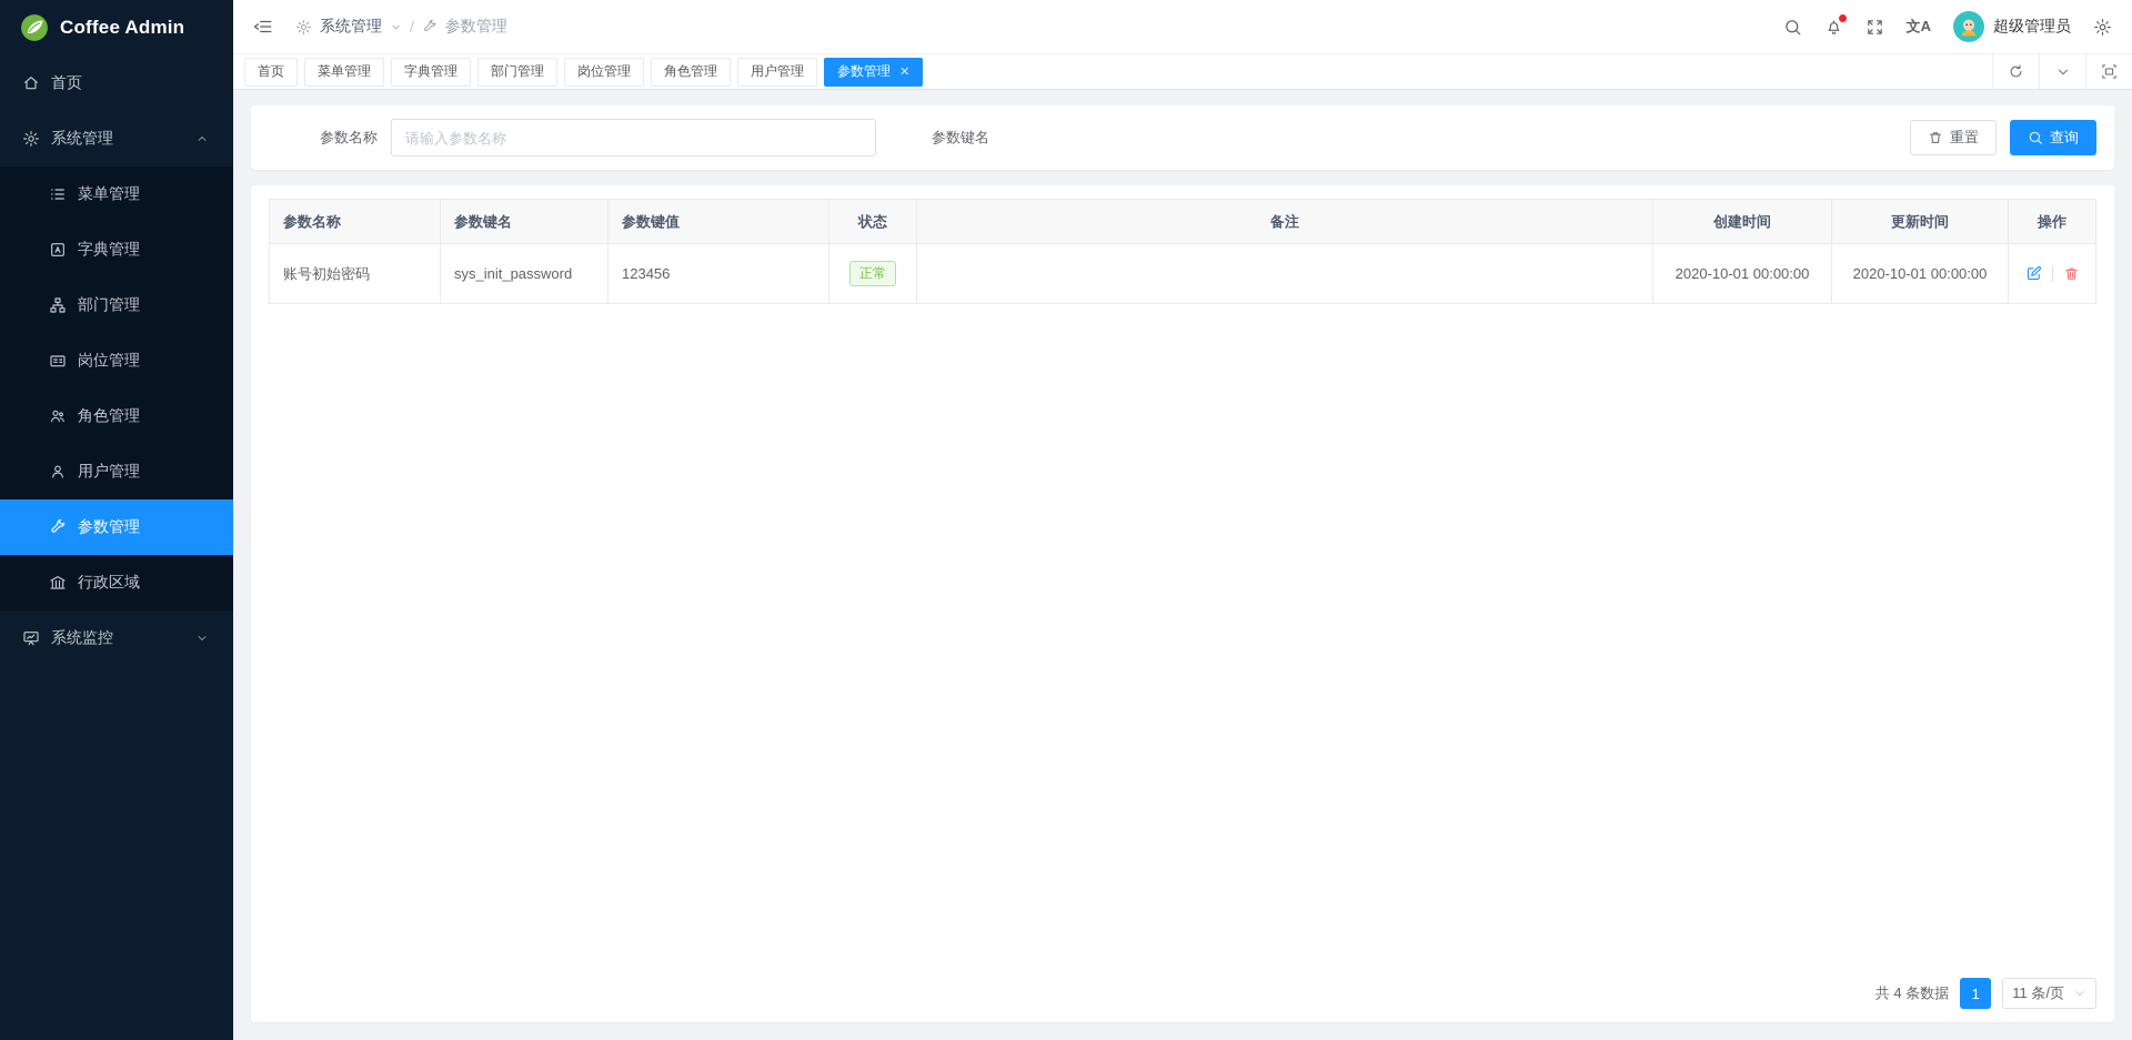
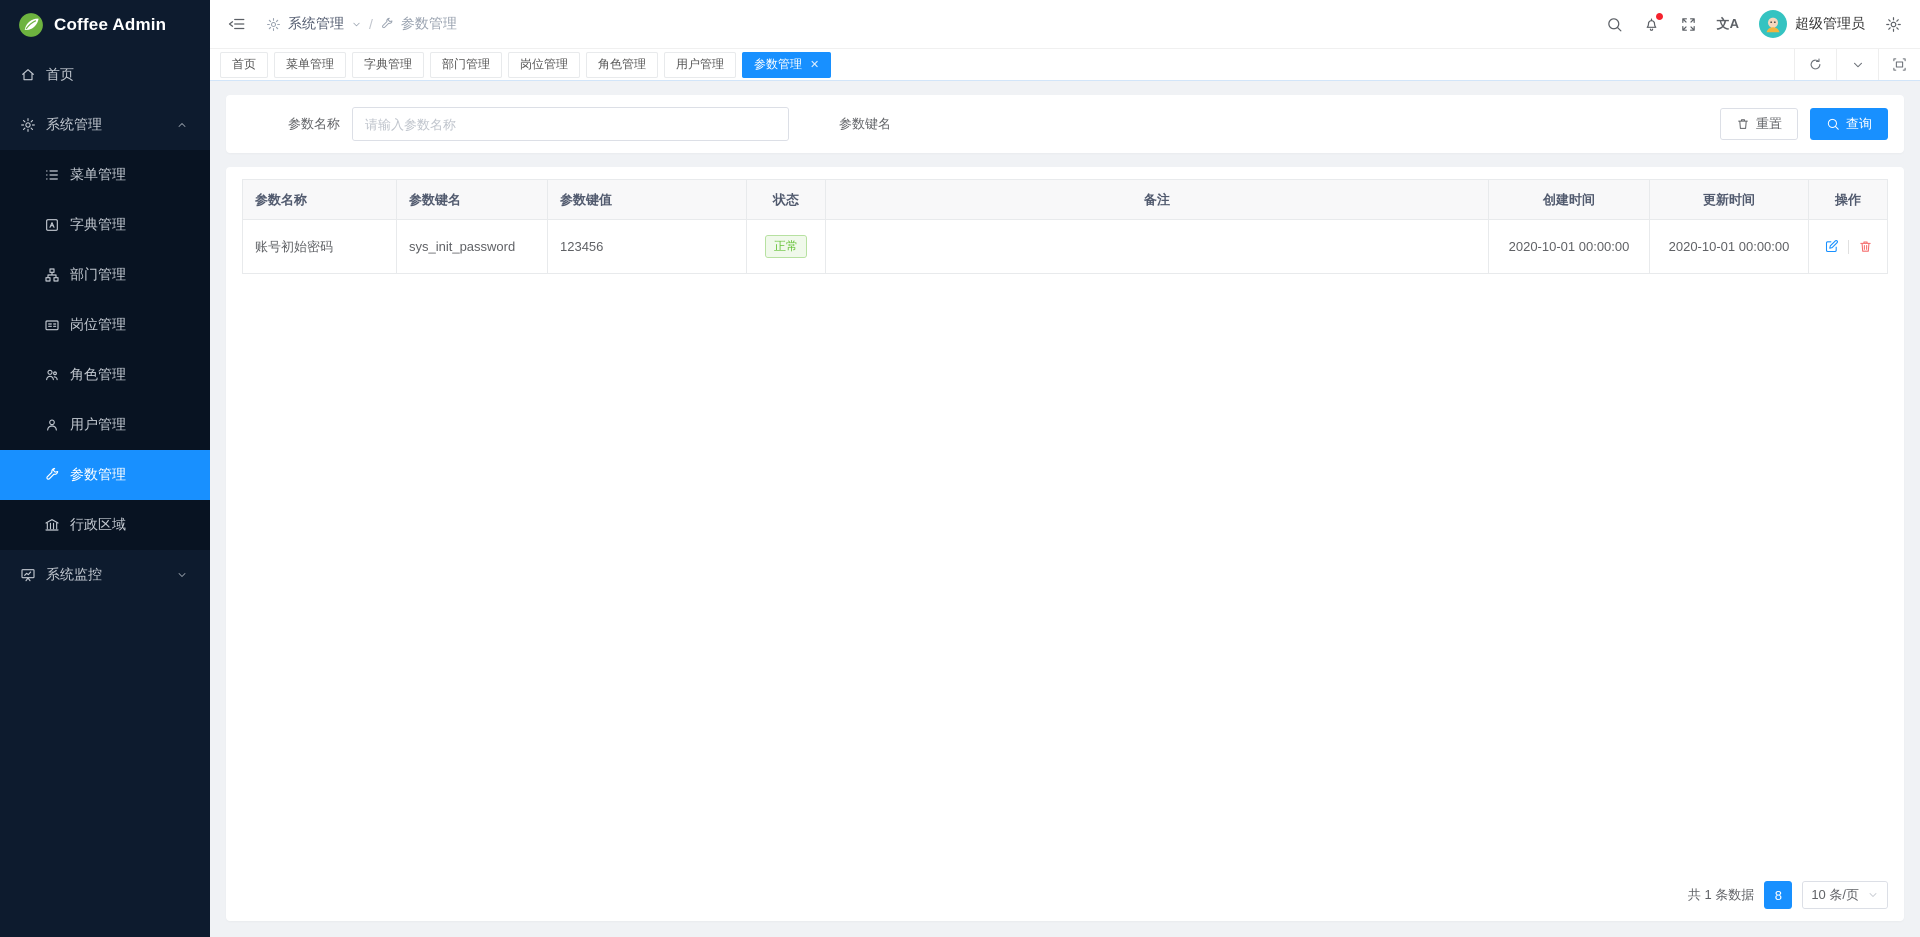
  Coffee Admin
  首页
  系统管理
  菜单管理
  字典管理
  部门管理
  岗位管理
  角色管理
  用户管理
  参数管理
  行政区域
  系统监控
  系统管理
  /
  参数管理
  文A
  超级管理员
  首页
  菜单管理
  字典管理
  部门管理
  岗位管理
  角色管理
  用户管理
  参数管理
  ✕
  参数名称
  请输入参数名称
  参数键名
  重置
  查询
  参数名称	参数键名	参数键值	状态	备注	创建时间	更新时间	操作
  账号初始密码	sys_init_password	123456	正常		2020-10-01 00:00:00	2020-10-01 00:00:00
- 共 4 条数据
+ 共 1 条数据
- 1
+ 8
- 11 条/页
+ 10 条/页
